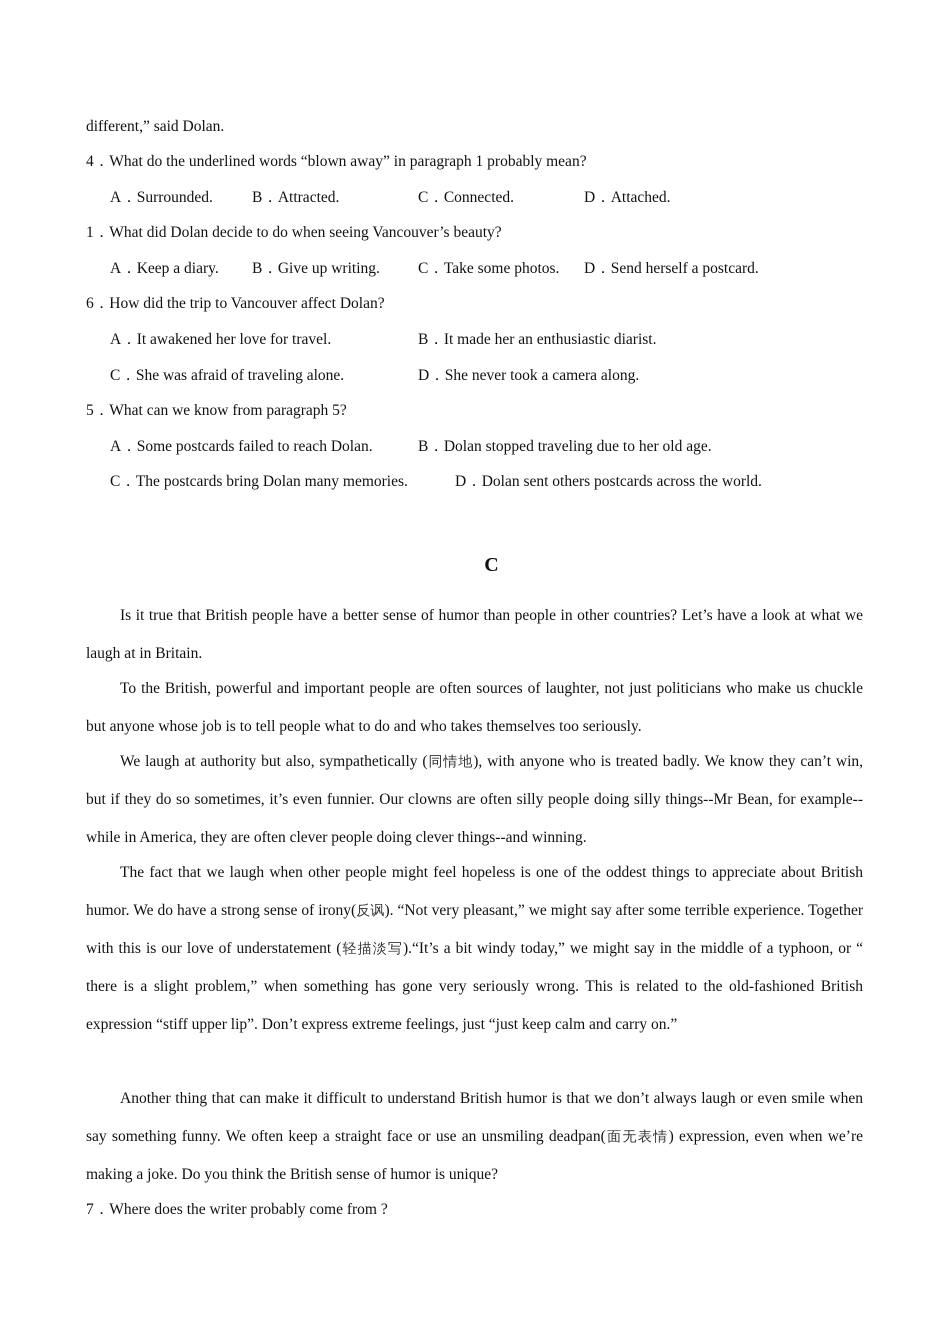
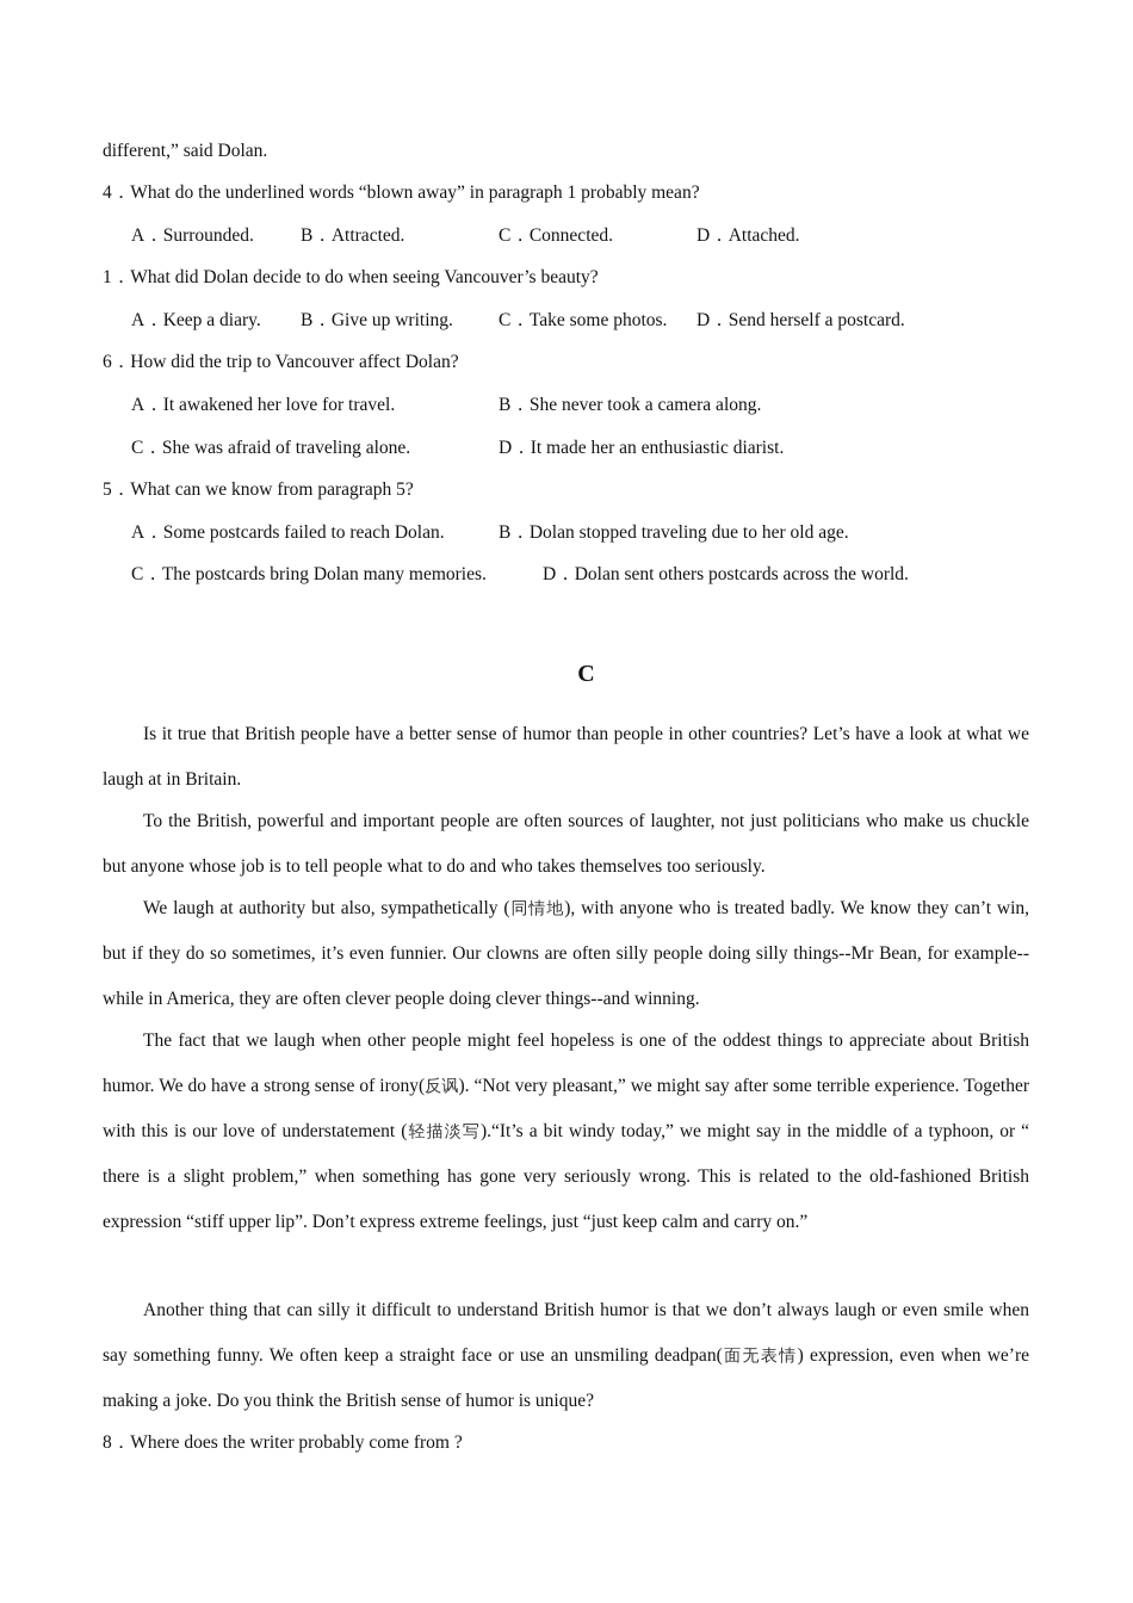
  different,” said Dolan.
  4．What do the underlined words “blown away” in paragraph 1 probably mean?
  A．Surrounded.
  B．Attracted.
  C．Connected.
  D．Attached.
  1．What did Dolan decide to do when seeing Vancouver’s beauty?
  A．Keep a diary.
  B．Give up writing.
  C．Take some photos.
  D．Send herself a postcard.
  6．How did the trip to Vancouver affect Dolan?
  A．It awakened her love for travel.
- B．It made her an enthusiastic diarist.
+ B．She never took a camera along.
  C．She was afraid of traveling alone.
- D．She never took a camera along.
+ D．It made her an enthusiastic diarist.
  5．What can we know from paragraph 5?
  A．Some postcards failed to reach Dolan.
  B．Dolan stopped traveling due to her old age.
  C．The postcards bring Dolan many memories.
  D．Dolan sent others postcards across the world.
  C
  Is it true that British people have a better sense of humor than people in other countries? Let’s have a look at what we laugh at in Britain.
  To the British, powerful and important people are often sources of laughter, not just politicians who make us chuckle but anyone whose job is to tell people what to do and who takes themselves too seriously.
  We laugh at authority but also, sympathetically (同情地), with anyone who is treated badly. We know they can’t win, but if they do so sometimes, it’s even funnier. Our clowns are often silly people doing silly things--Mr Bean, for example--while in America, they are often clever people doing clever things--and winning.
  The fact that we laugh when other people might feel hopeless is one of the oddest things to appreciate about British humor. We do have a strong sense of irony(反讽). “Not very pleasant,” we might say after some terrible experience. Together with this is our love of understatement (轻描淡写).“It’s a bit windy today,” we might say in the middle of a typhoon, or “ there is a slight problem,” when something has gone very seriously wrong. This is related to the old-fashioned British expression “stiff upper lip”. Don’t express extreme feelings, just “just keep calm and carry on.”
- Another thing that can make it difficult to understand British humor is that we don’t always laugh or even smile when say something funny. We often keep a straight face or use an unsmiling deadpan(面无表情) expression, even when we’re making a joke. Do you think the British sense of humor is unique?
+ Another thing that can silly it difficult to understand British humor is that we don’t always laugh or even smile when say something funny. We often keep a straight face or use an unsmiling deadpan(面无表情) expression, even when we’re making a joke. Do you think the British sense of humor is unique?
- 7．Where does the writer probably come from ?
+ 8．Where does the writer probably come from ?
